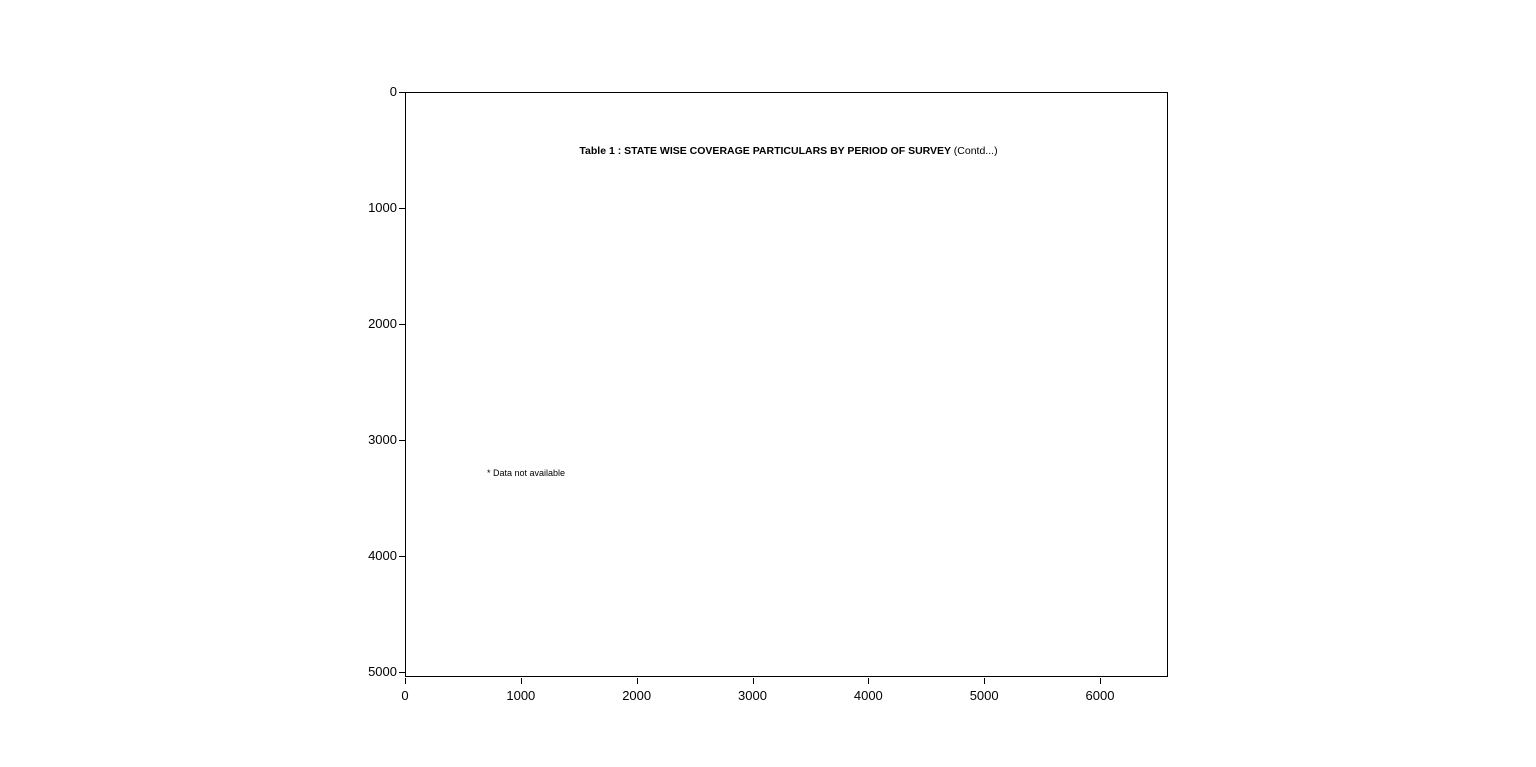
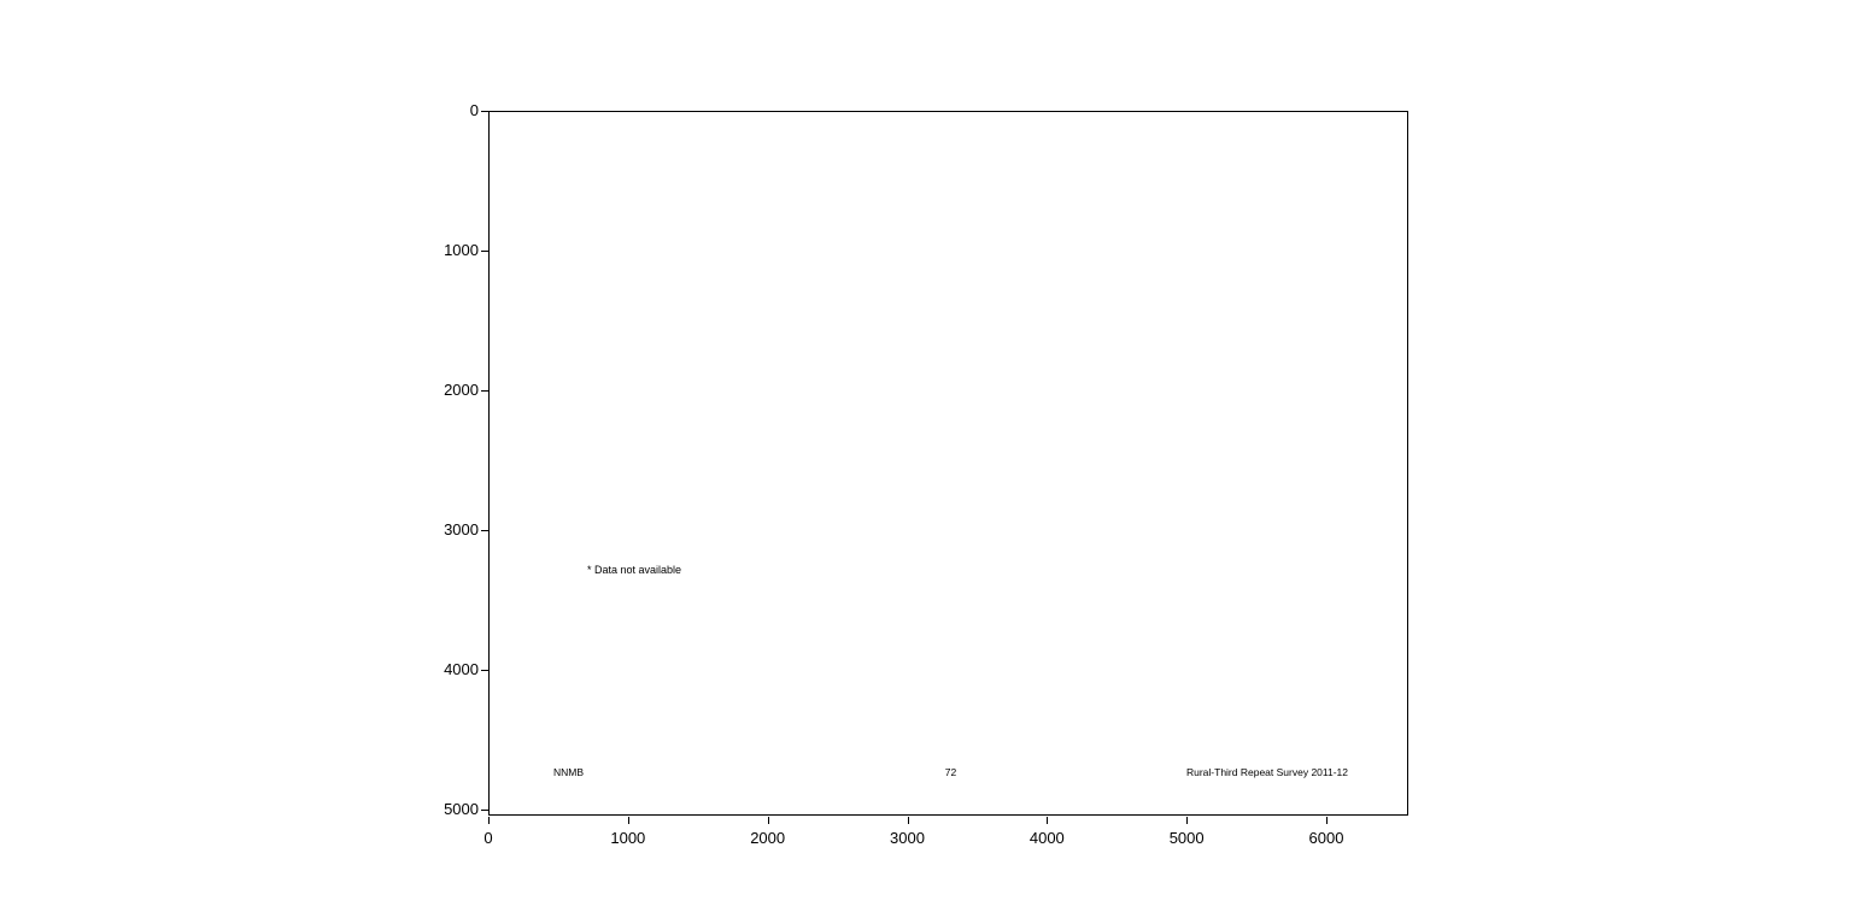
- Table 1 : STATE WISE COVERAGE PARTICULARS BY PERIOD OF SURVEY (Contd...)
  * Data not available
+ NNMB
+ 72
+ Rural-Third Repeat Survey 2011-12
  0
  1000
  2000
  3000
  4000
  5000
  6000
  0
  1000
  2000
  3000
  4000
  5000
